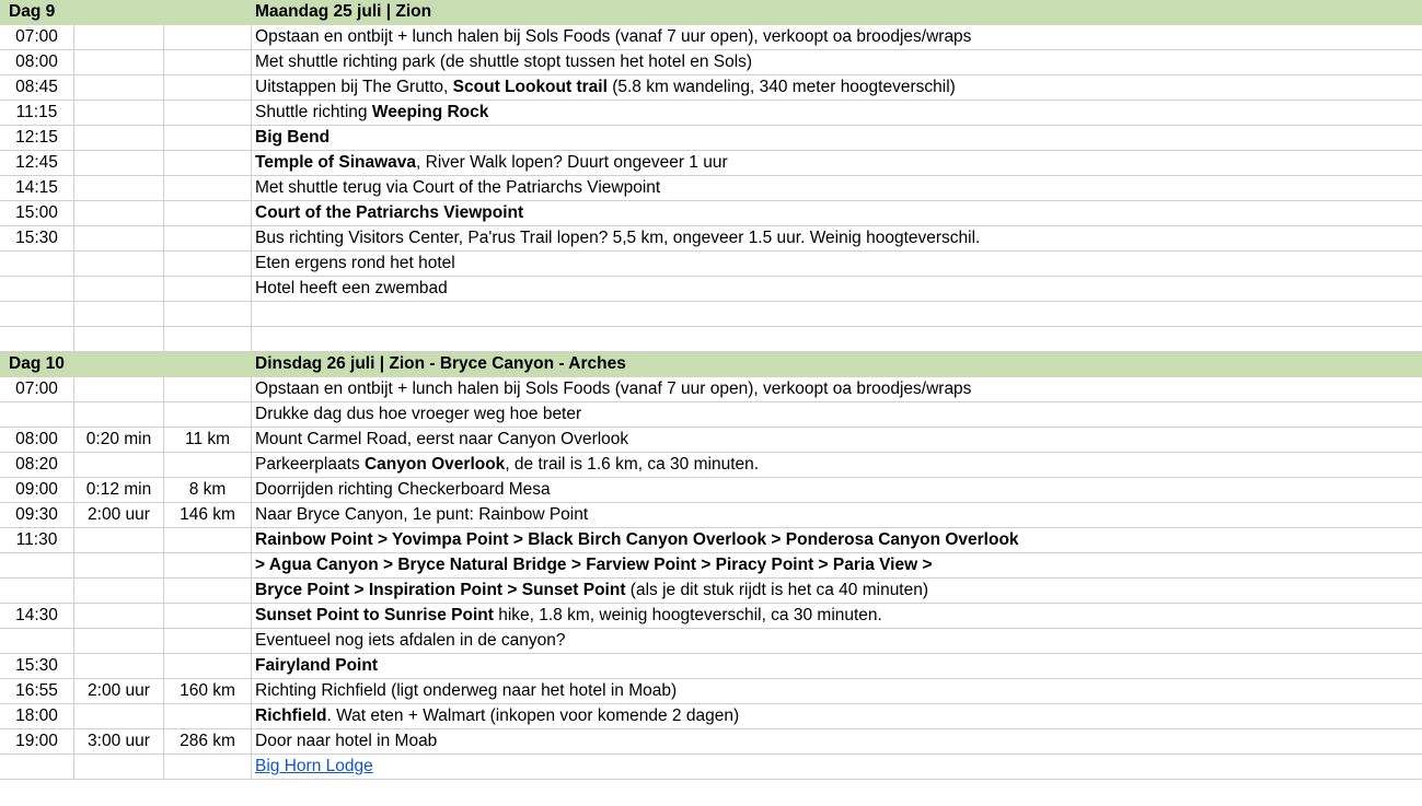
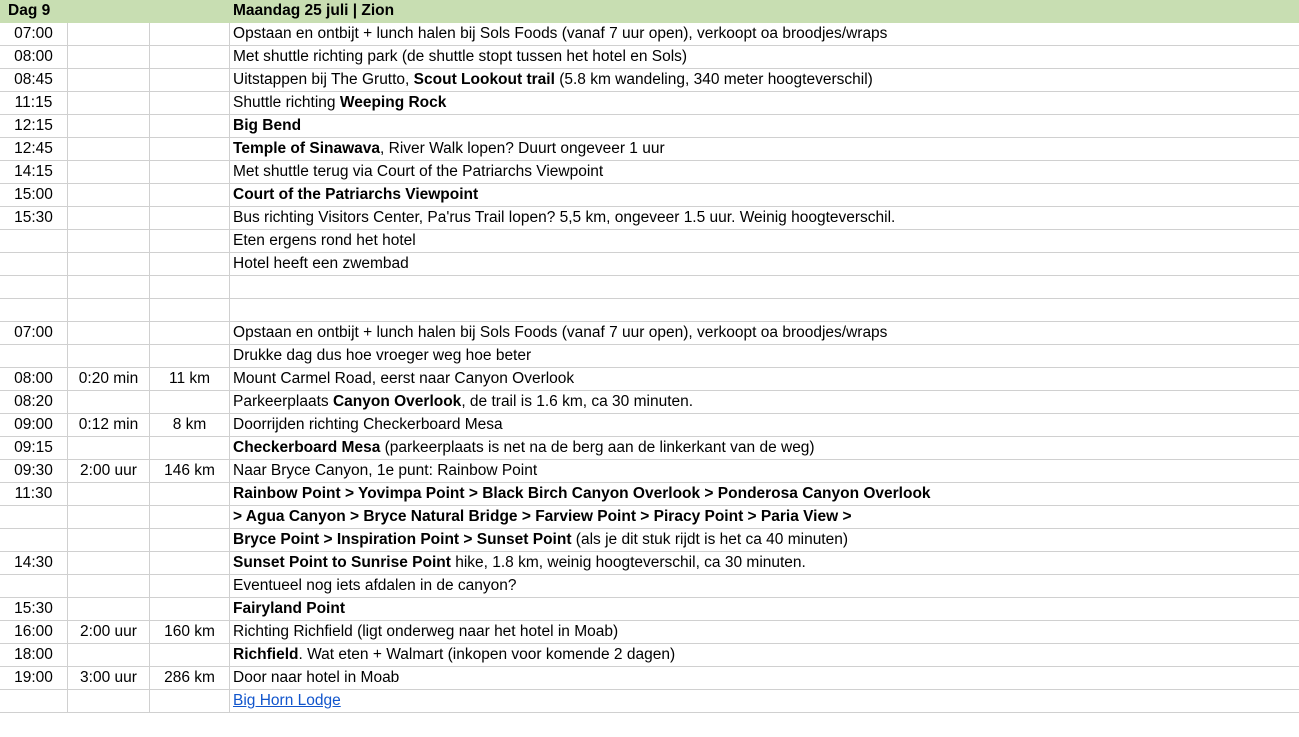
  Dag 9	Maandag 25 juli | Zion
  07:00			Opstaan en ontbijt + lunch halen bij Sols Foods (vanaf 7 uur open), verkoopt oa broodjes/wraps
  08:00			Met shuttle richting park (de shuttle stopt tussen het hotel en Sols)
  08:45			Uitstappen bij The Grutto, Scout Lookout trail (5.8 km wandeling, 340 meter hoogteverschil)
  11:15			Shuttle richting Weeping Rock
  12:15			Big Bend
  12:45			Temple of Sinawava, River Walk lopen? Duurt ongeveer 1 uur
  14:15			Met shuttle terug via Court of the Patriarchs Viewpoint
  15:00			Court of the Patriarchs Viewpoint
  15:30			Bus richting Visitors Center, Pa'rus Trail lopen? 5,5 km, ongeveer 1.5 uur. Weinig hoogteverschil.
  			Eten ergens rond het hotel
  			Hotel heeft een zwembad
- Dag 10	Dinsdag 26 juli | Zion - Bryce Canyon - Arches
  07:00			Opstaan en ontbijt + lunch halen bij Sols Foods (vanaf 7 uur open), verkoopt oa broodjes/wraps
  			Drukke dag dus hoe vroeger weg hoe beter
  08:00	0:20 min	11 km	Mount Carmel Road, eerst naar Canyon Overlook
  08:20			Parkeerplaats Canyon Overlook, de trail is 1.6 km, ca 30 minuten.
  09:00	0:12 min	8 km	Doorrijden richting Checkerboard Mesa
+ 09:15			Checkerboard Mesa (parkeerplaats is net na de berg aan de linkerkant van de weg)
  09:30	2:00 uur	146 km	Naar Bryce Canyon, 1e punt: Rainbow Point
  11:30			Rainbow Point > Yovimpa Point > Black Birch Canyon Overlook > Ponderosa Canyon Overlook
  			> Agua Canyon > Bryce Natural Bridge > Farview Point > Piracy Point > Paria View >
  			Bryce Point > Inspiration Point > Sunset Point (als je dit stuk rijdt is het ca 40 minuten)
  14:30			Sunset Point to Sunrise Point hike, 1.8 km, weinig hoogteverschil, ca 30 minuten.
  			Eventueel nog iets afdalen in de canyon?
  15:30			Fairyland Point
- 16:55	2:00 uur	160 km	Richting Richfield (ligt onderweg naar het hotel in Moab)
+ 16:00	2:00 uur	160 km	Richting Richfield (ligt onderweg naar het hotel in Moab)
  18:00			Richfield. Wat eten + Walmart (inkopen voor komende 2 dagen)
  19:00	3:00 uur	286 km	Door naar hotel in Moab
  			Big Horn Lodge
